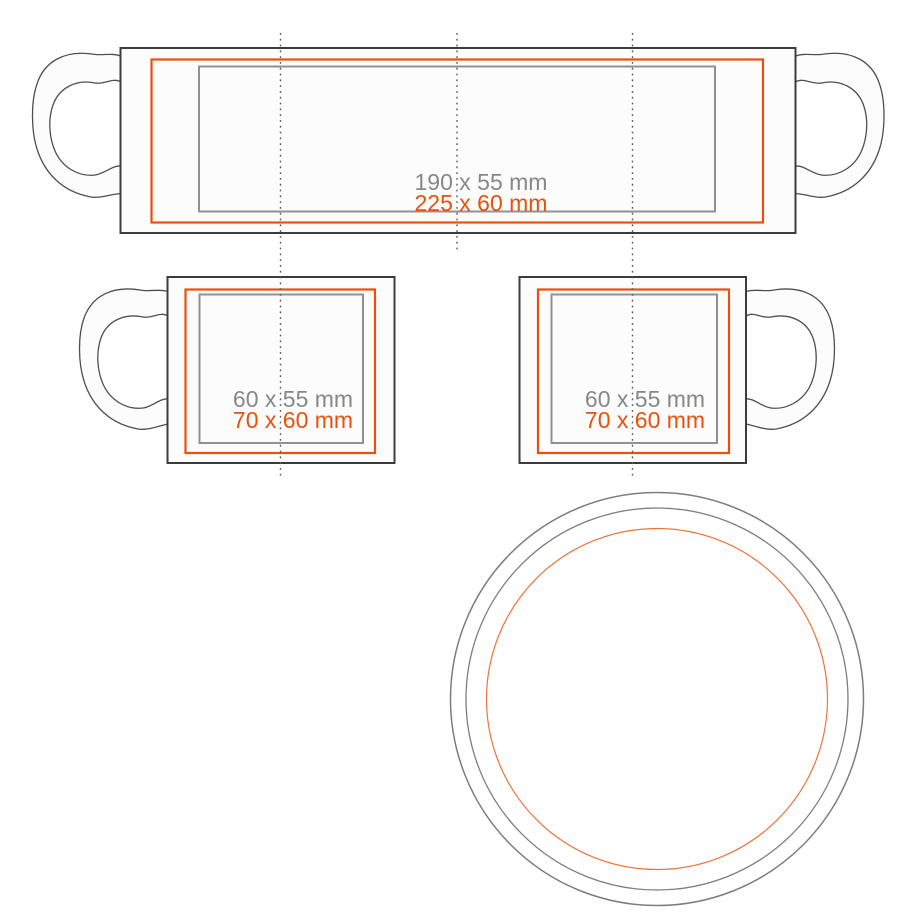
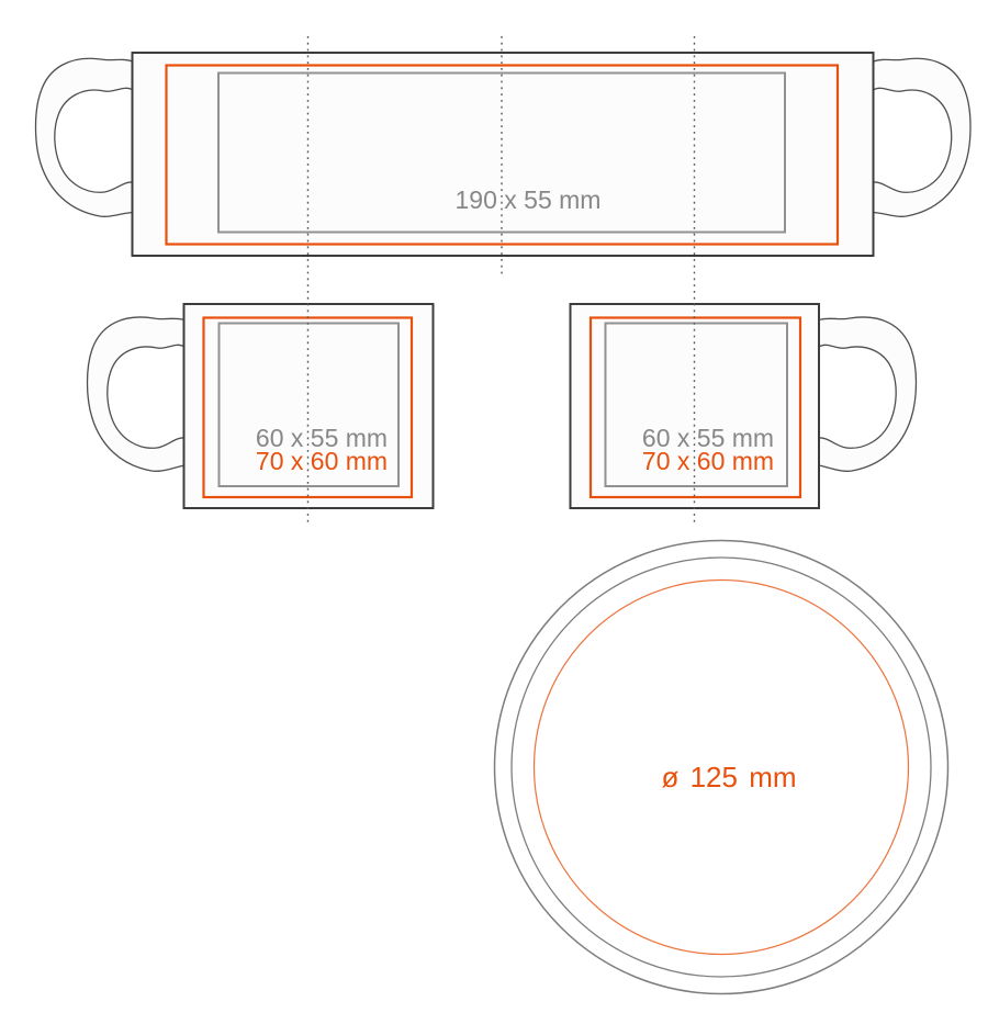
  190 x 55 mm
- 225 x 60 mm
  60 x 55 mm
  70 x 60 mm
  60 x 55 mm
  70 x 60 mm
+ ø 125 mm
